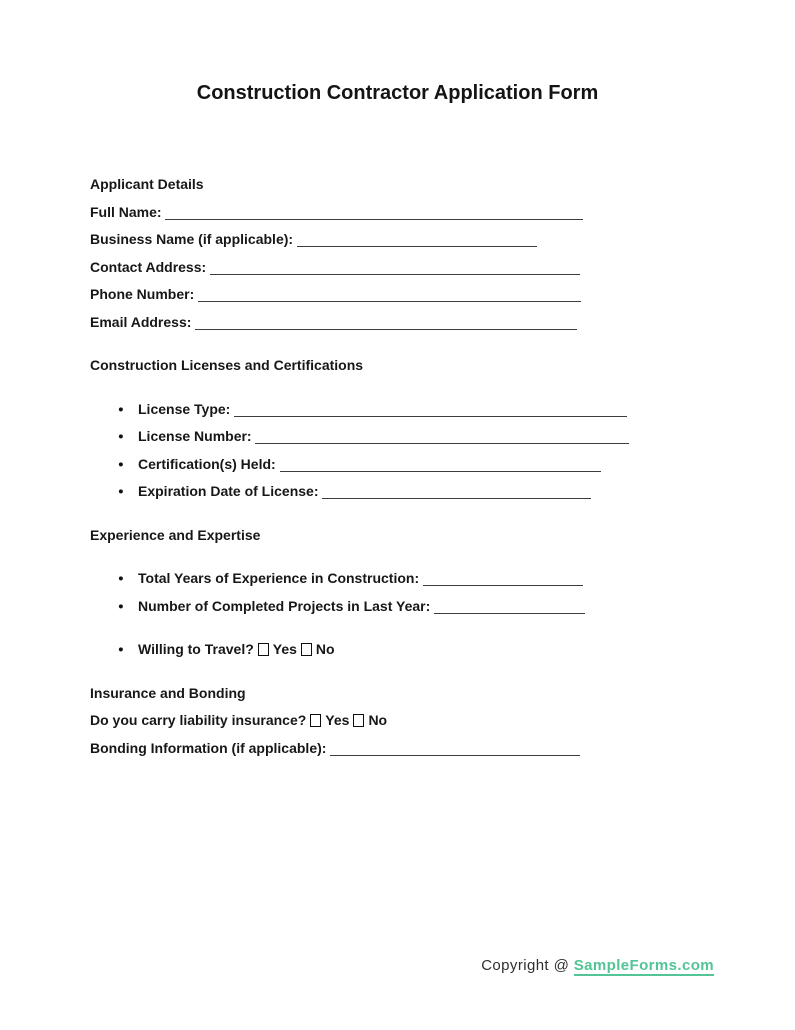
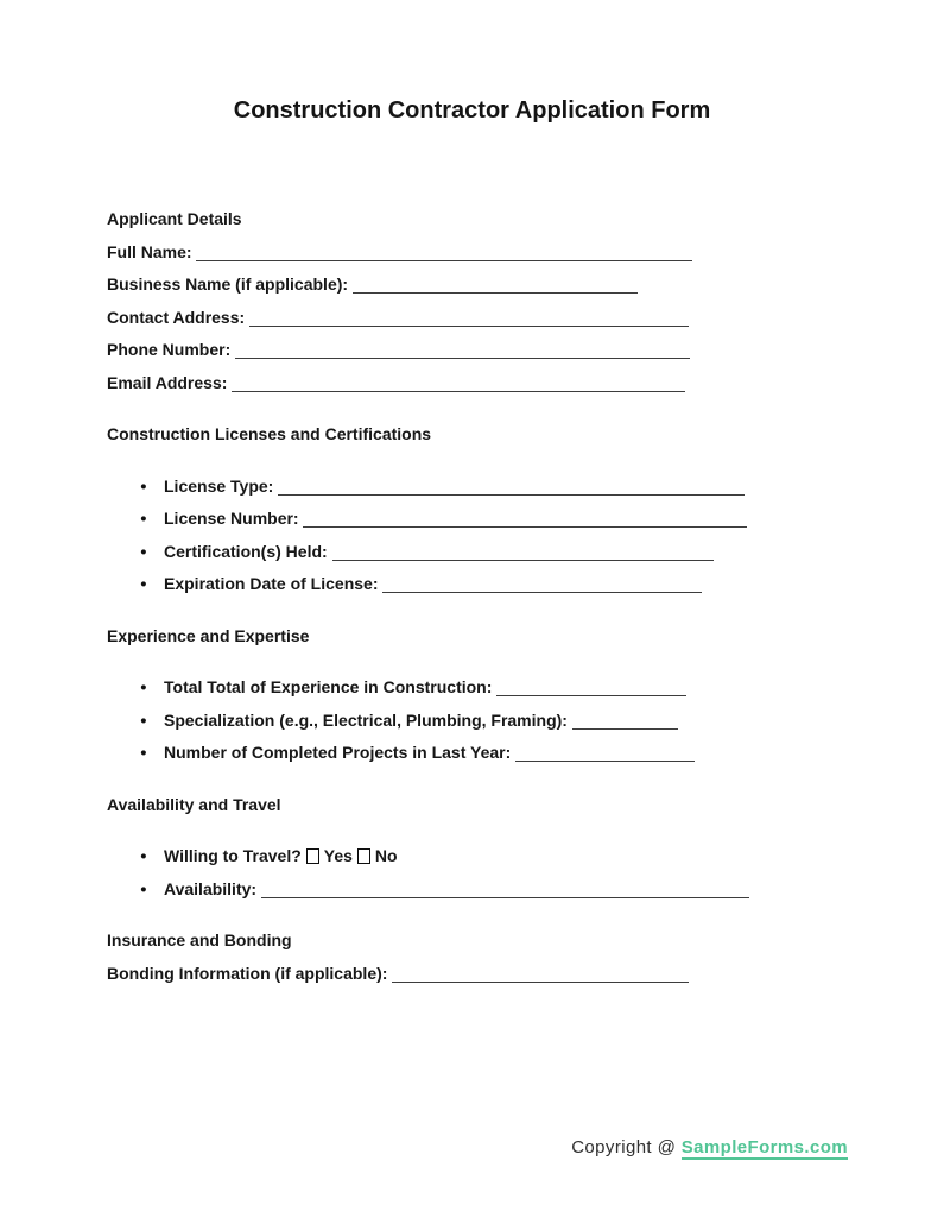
  Construction Contractor Application Form
  Applicant Details
  Full Name:
  Business Name (if applicable):
  Contact Address:
  Phone Number:
  Email Address:
  Construction Licenses and Certifications
  License Type:
  License Number:
  Certification(s) Held:
  Expiration Date of License:
  Experience and Expertise
- Total Years of Experience in Construction:
+ Total Total of Experience in Construction:
+ Specialization (e.g., Electrical, Plumbing, Framing):
  Number of Completed Projects in Last Year:
+ Availability and Travel
  Willing to Travel? Yes No
+ Availability:
  Insurance and Bonding
- Do you carry liability insurance? Yes No
  Bonding Information (if applicable):
  Copyright @ SampleForms.com
